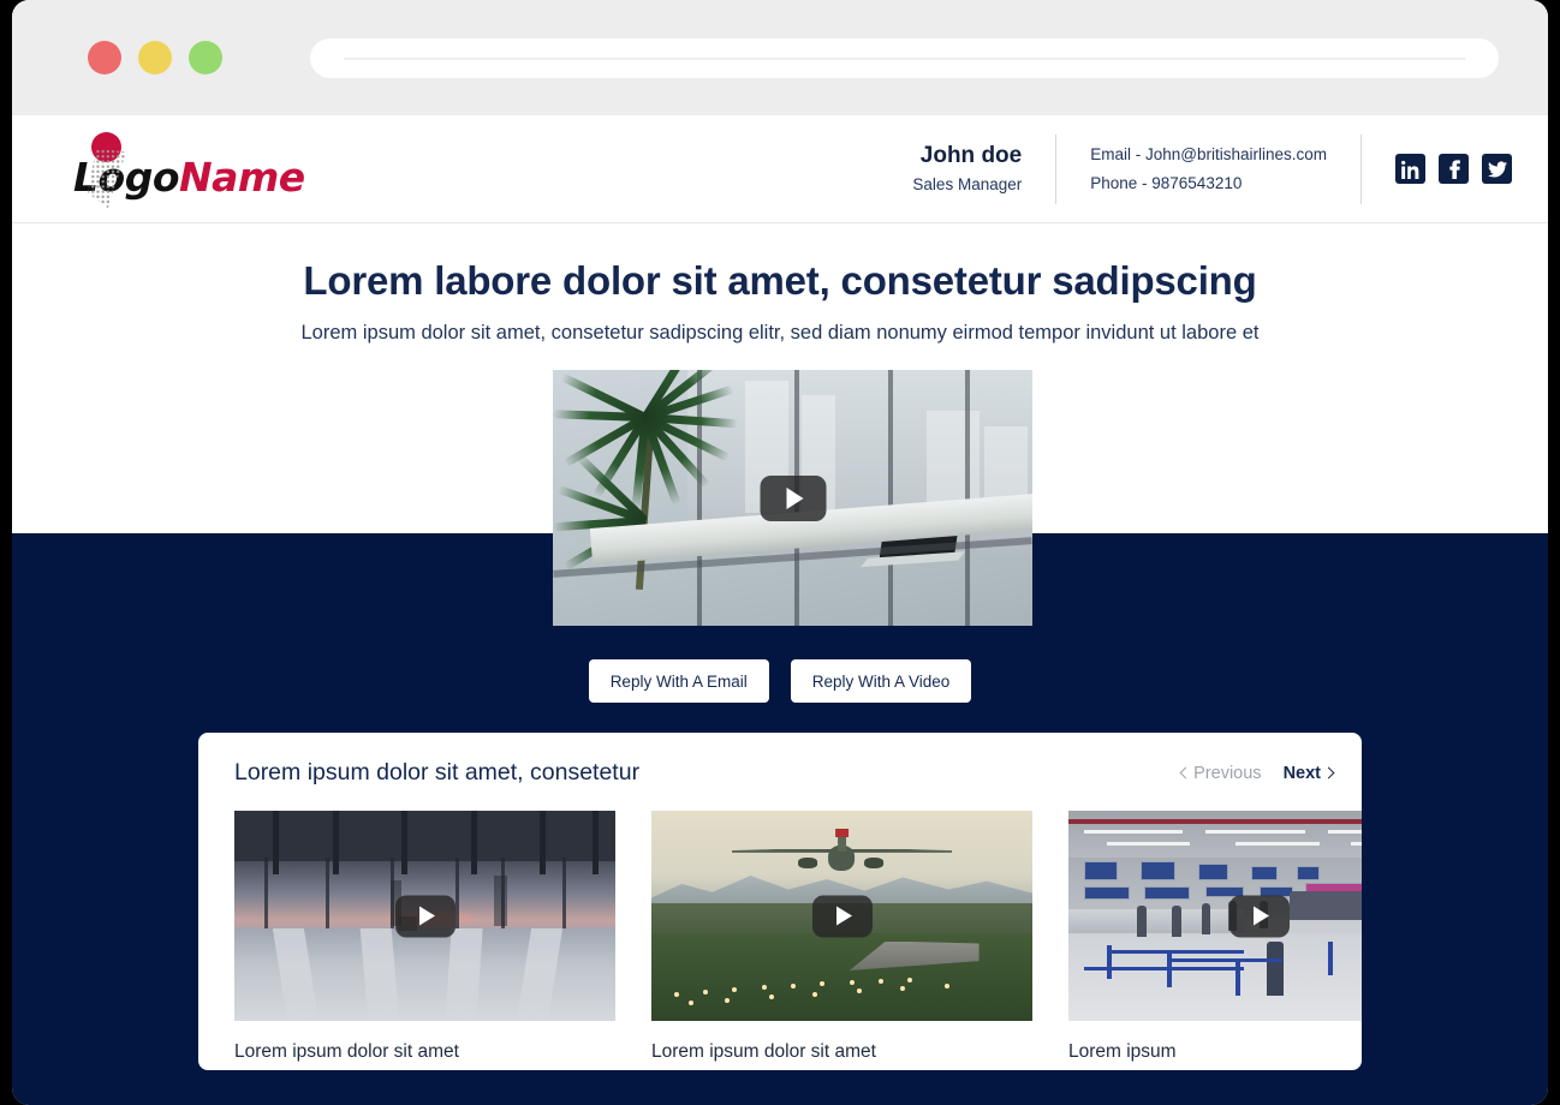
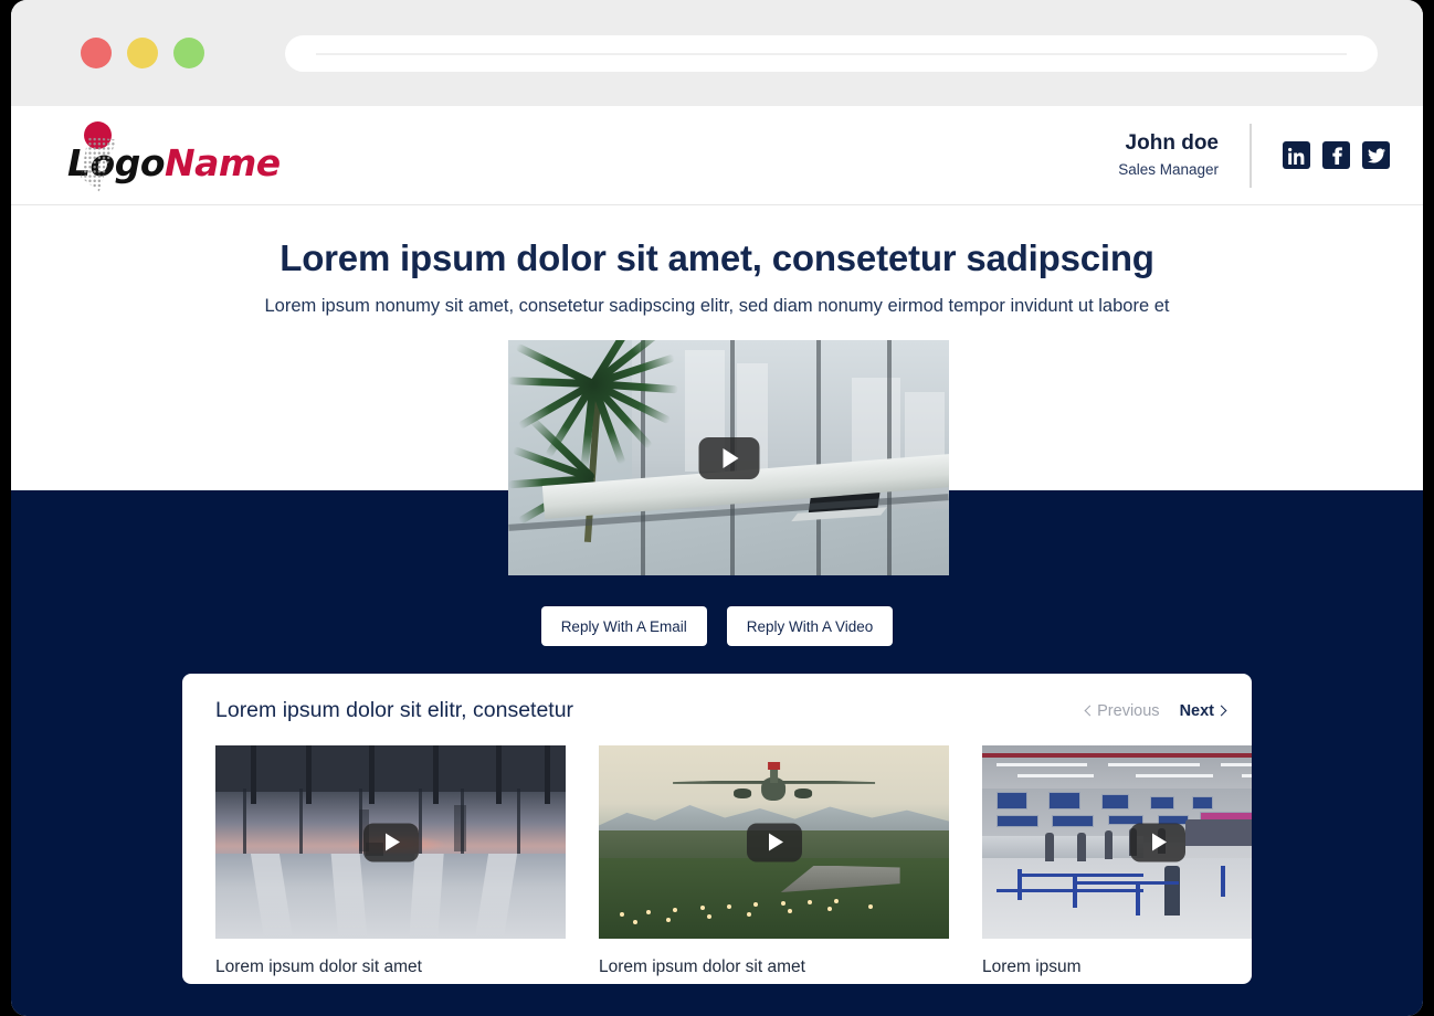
  LogoName
  John doe
  Sales Manager
- Email - John@britishairlines.com
- Phone - 9876543210
- Lorem labore dolor sit amet, consetetur sadipscing
+ Lorem ipsum dolor sit amet, consetetur sadipscing
- Lorem ipsum dolor sit amet, consetetur sadipscing elitr, sed diam nonumy eirmod tempor invidunt ut labore et
+ Lorem ipsum nonumy sit amet, consetetur sadipscing elitr, sed diam nonumy eirmod tempor invidunt ut labore et
  Reply With A Email
  Reply With A Video
- Lorem ipsum dolor sit amet, consetetur
+ Lorem ipsum dolor sit elitr, consetetur
  Previous
  Next
  Lorem ipsum dolor sit amet
  Lorem ipsum dolor sit amet
  Lorem ipsum
